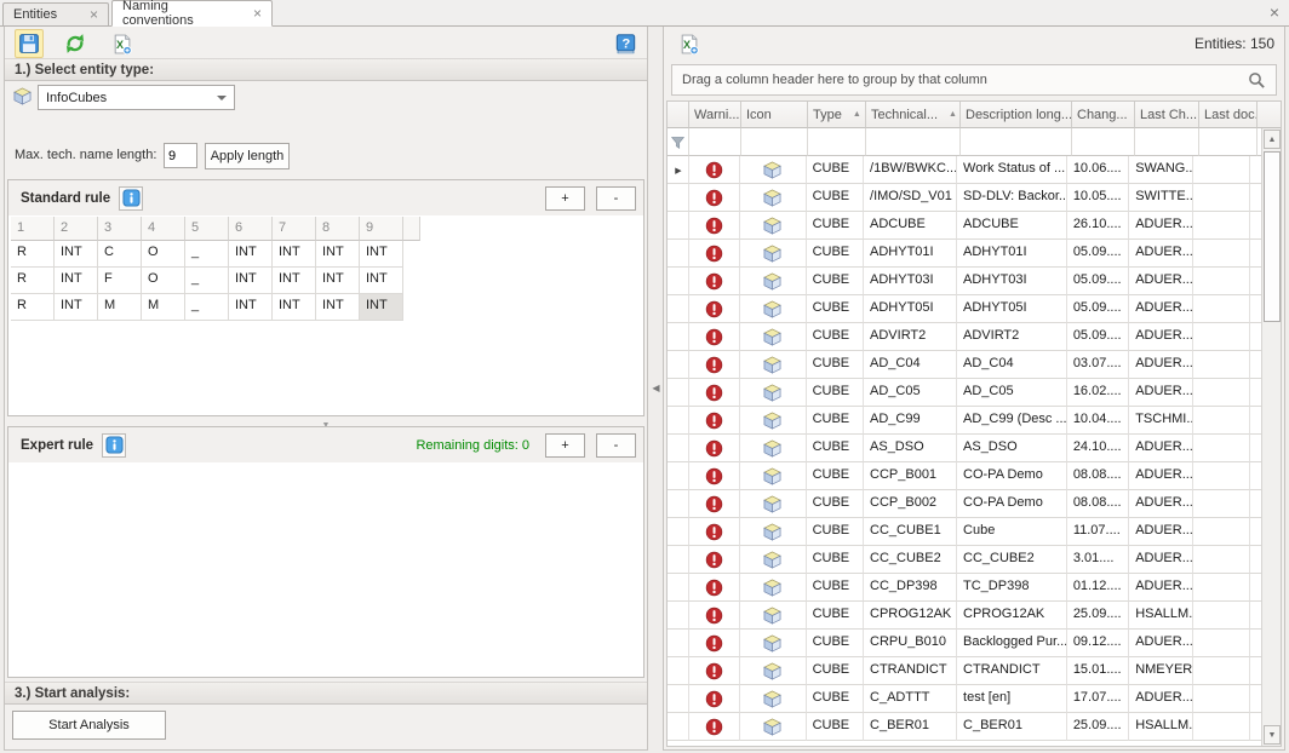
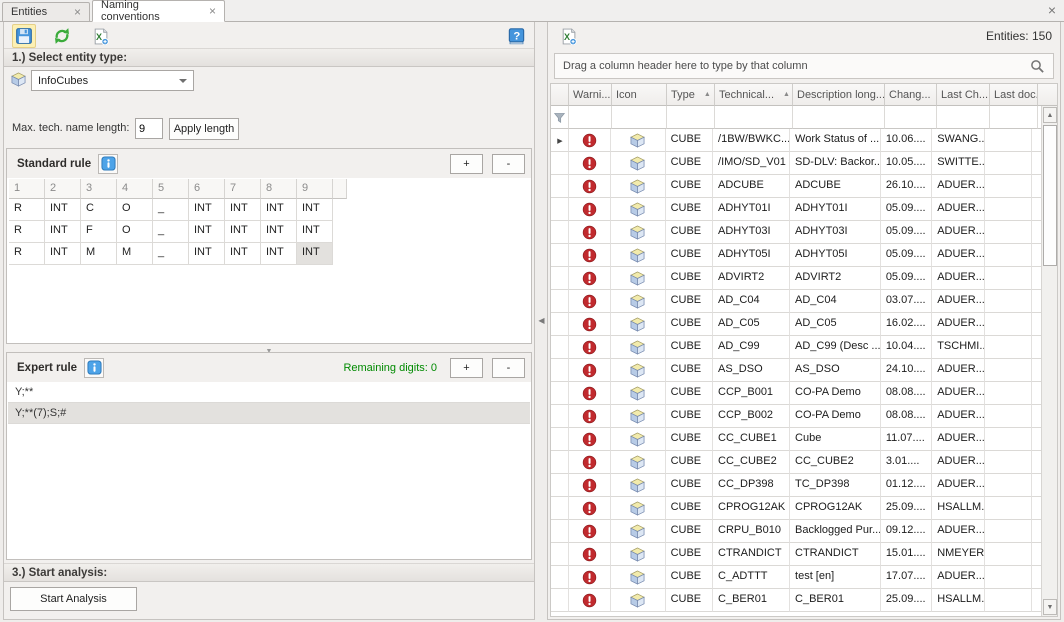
  Entities
  ×
  Naming conventions
  ×
  ×
  ◀
  X
  ?
  1.) Select entity type:
  InfoCubes
  Max. tech. name length:
  9
  Apply length
  Standard rule
  +
  -
  1
  2
  3
  4
  5
  6
  7
  8
  9
  R
  INT
  C
  O
  _
  INT
  INT
  INT
  INT
  R
  INT
  F
  O
  _
  INT
  INT
  INT
  INT
  R
  INT
  M
  M
  _
  INT
  INT
  INT
  INT
  Expert rule
  Remaining digits: 0
  +
  -
+ Y;**
+ Y;**(7);S;#
  3.) Start analysis:
  Start Analysis
  X
  Entities: 150
- Drag a column header here to group by that column
+ Drag a column header here to type by that column
  Warni...
  Icon
  Type
  Technical...
  Description long...
  Chang...
  Last Ch...
  Last doc
  CUBE
  /1BW/BWKC...
  Work Status of ...
  10.06....
  SWANG..
  CUBE
  /IMO/SD_V01
  SD-DLV: Backor..
  10.05....
  SWITTE..
  CUBE
  ADCUBE
  ADCUBE
  26.10....
  ADUER...
  CUBE
  ADHYT01I
  ADHYT01I
  05.09....
  ADUER...
  CUBE
  ADHYT03I
  ADHYT03I
  05.09....
  ADUER...
  CUBE
  ADHYT05I
  ADHYT05I
  05.09....
  ADUER...
  CUBE
  ADVIRT2
  ADVIRT2
  05.09....
  ADUER...
  CUBE
  AD_C04
  AD_C04
  03.07....
  ADUER...
  CUBE
  AD_C05
  AD_C05
  16.02....
  ADUER...
  CUBE
  AD_C99
  AD_C99 (Desc ...
  10.04....
  TSCHMI..
  CUBE
  AS_DSO
  AS_DSO
  24.10....
  ADUER...
  CUBE
  CCP_B001
  CO-PA Demo
  08.08....
  ADUER...
  CUBE
  CCP_B002
  CO-PA Demo
  08.08....
  ADUER...
  CUBE
  CC_CUBE1
  Cube
  11.07....
  ADUER...
  CUBE
  CC_CUBE2
  CC_CUBE2
  3.01....
  ADUER...
  CUBE
  CC_DP398
  TC_DP398
  01.12....
  ADUER...
  CUBE
  CPROG12AK
  CPROG12AK
  25.09....
  HSALLM.
  CUBE
  CRPU_B010
  Backlogged Pur...
  09.12....
  ADUER...
  CUBE
  CTRANDICT
  CTRANDICT
  15.01....
  NMEYER
  CUBE
  C_ADTTT
  test [en]
  17.07....
  ADUER...
  CUBE
  C_BER01
  C_BER01
  25.09....
  HSALLM.
